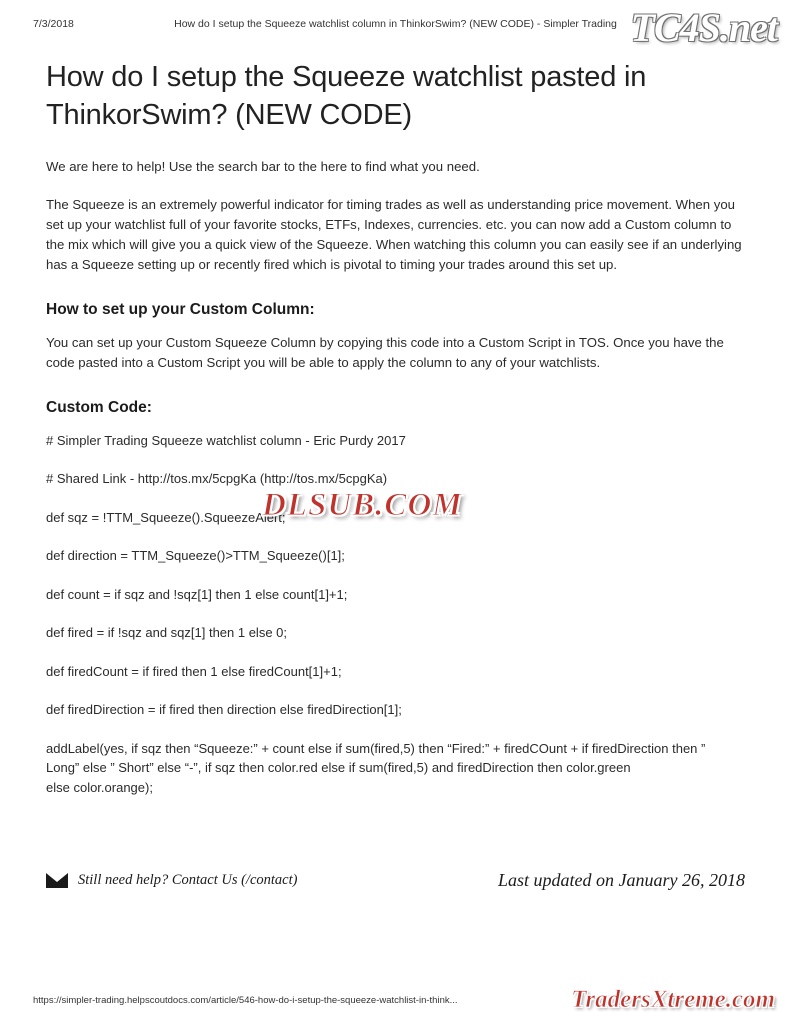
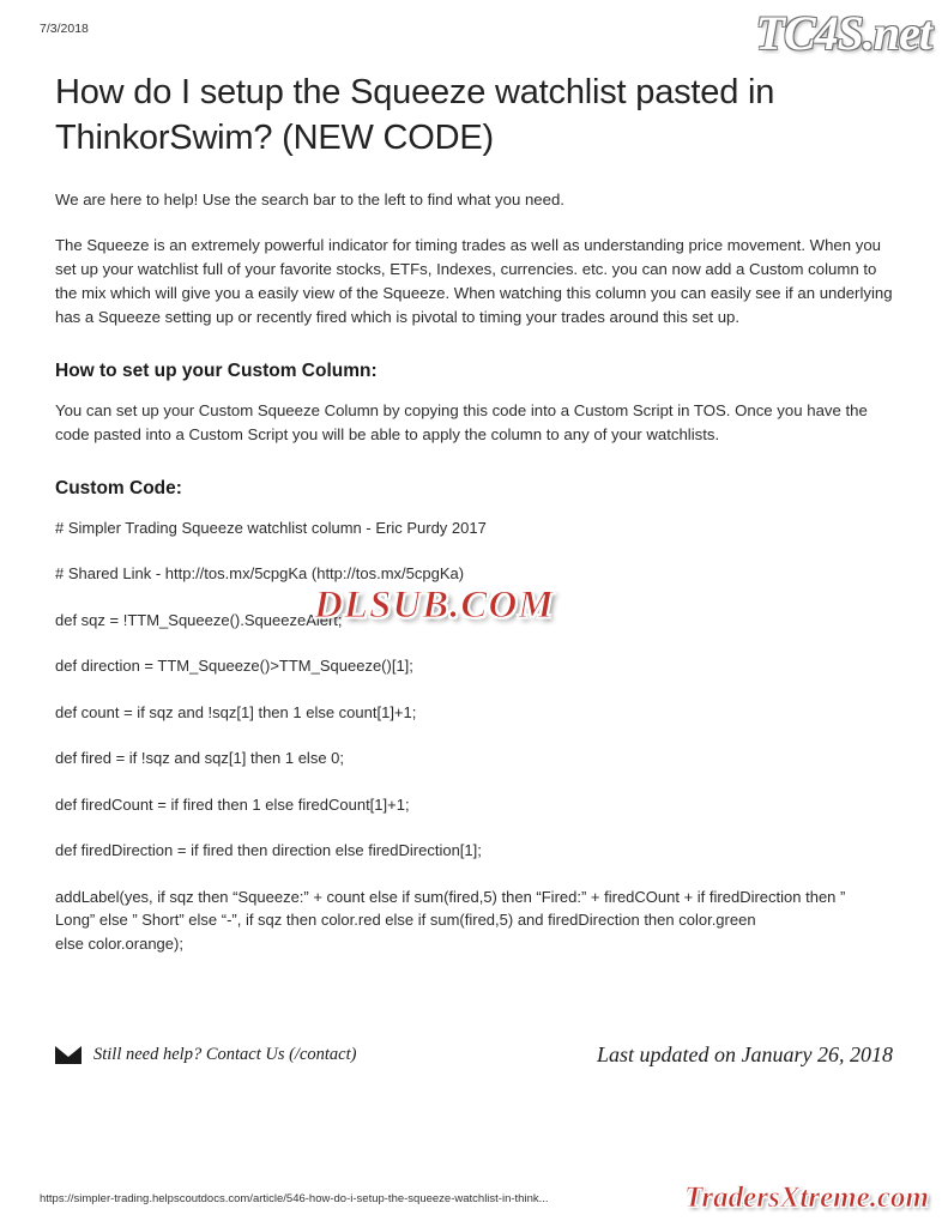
  7/3/2018
- How do I setup the Squeeze watchlist column in ThinkorSwim? (NEW CODE) - Simpler Trading
  TC4S.net
  How do I setup the Squeeze watchlist pasted in ThinkorSwim? (NEW CODE)
- We are here to help! Use the search bar to the here to find what you need.
+ We are here to help! Use the search bar to the left to find what you need.
- The Squeeze is an extremely powerful indicator for timing trades as well as understanding price movement. When you set up your watchlist full of your favorite stocks, ETFs, Indexes, currencies. etc. you can now add a Custom column to the mix which will give you a quick view of the Squeeze. When watching this column you can easily see if an underlying has a Squeeze setting up or recently fired which is pivotal to timing your trades around this set up.
+ The Squeeze is an extremely powerful indicator for timing trades as well as understanding price movement. When you set up your watchlist full of your favorite stocks, ETFs, Indexes, currencies. etc. you can now add a Custom column to the mix which will give you a easily view of the Squeeze. When watching this column you can easily see if an underlying has a Squeeze setting up or recently fired which is pivotal to timing your trades around this set up.
  How to set up your Custom Column:
  You can set up your Custom Squeeze Column by copying this code into a Custom Script in TOS. Once you have the code pasted into a Custom Script you will be able to apply the column to any of your watchlists.
  Custom Code:
  # Simpler Trading Squeeze watchlist column - Eric Purdy 2017
  # Shared Link - http://tos.mx/5cpgKa (http://tos.mx/5cpgKa)
  def sqz = !TTM_Squeeze().SqueezeAlert;
  def direction = TTM_Squeeze()>TTM_Squeeze()[1];
  def count = if sqz and !sqz[1] then 1 else count[1]+1;
  def fired = if !sqz and sqz[1] then 1 else 0;
  def firedCount = if fired then 1 else firedCount[1]+1;
  def firedDirection = if fired then direction else firedDirection[1];
  addLabel(yes, if sqz then “Squeeze:” + count else if sum(fired,5) then “Fired:” + firedCOunt + if firedDirection then ”
  Long” else ” Short” else “-”, if sqz then color.red else if sum(fired,5) and firedDirection then color.green
  else color.orange);
  DLSUB.COM
  Still need help? Contact Us (/contact)
  Last updated on January 26, 2018
  https://simpler-trading.helpscoutdocs.com/article/546-how-do-i-setup-the-squeeze-watchlist-in-think...
  TradersXtreme.com
